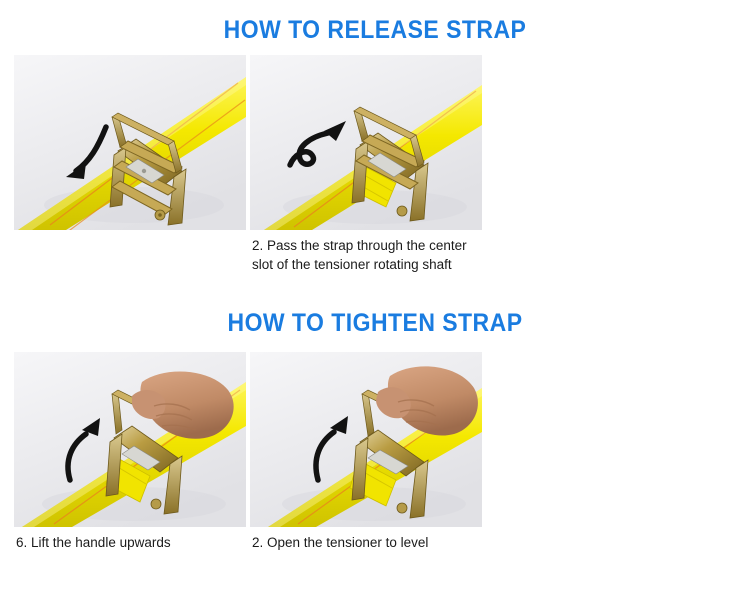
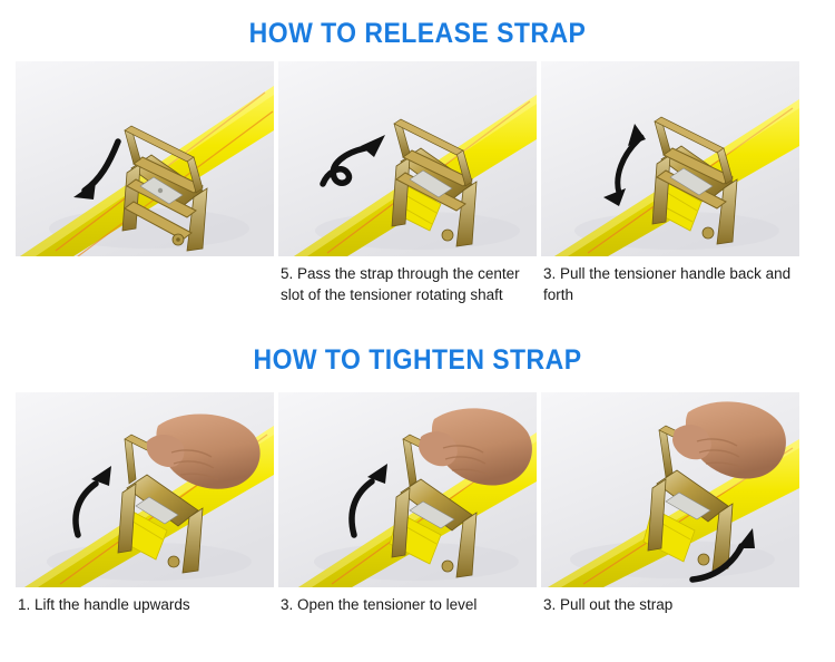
  HOW TO RELEASE STRAP
- 2. Pass the strap through the center slot of the tensioner rotating shaft
+ 5. Pass the strap through the center slot of the tensioner rotating shaft
+ 3. Pull the tensioner handle back and forth
  HOW TO TIGHTEN STRAP
- 6. Lift the handle upwards
+ 1. Lift the handle upwards
- 2. Open the tensioner to level
+ 3. Open the tensioner to level
+ 3. Pull out the strap
